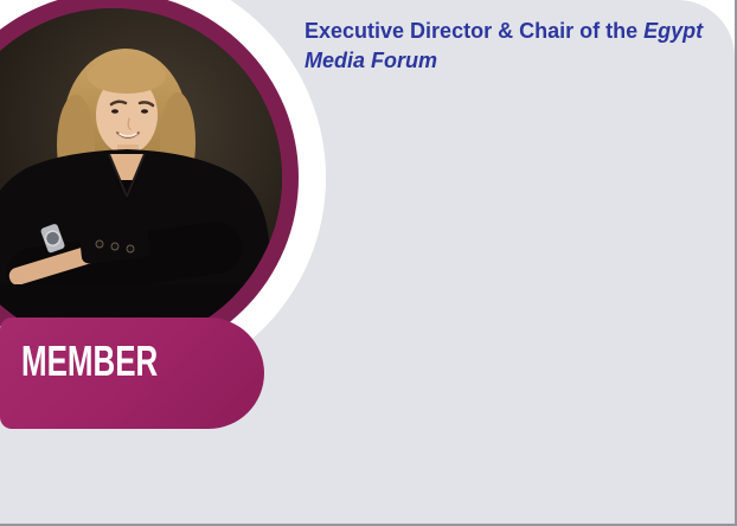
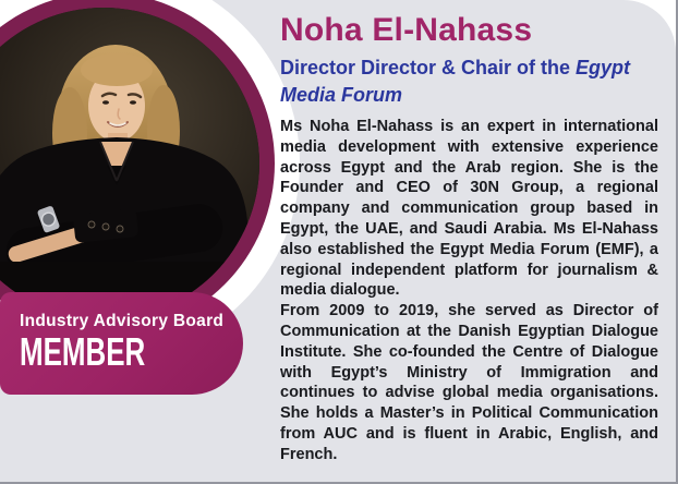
+ Industry Advisory Board
  MEMBER
+ Noha El-Nahass
- Executive Director & Chair of the Egypt Media Forum
+ Director Director & Chair of the Egypt Media Forum
+ Ms Noha El-Nahass is an expert in international media development with extensive experience across Egypt and the Arab region. She is the Founder and CEO of 30N Group, a regional company and communication group based in Egypt, the UAE, and Saudi Arabia. Ms El-Nahass also established the Egypt Media Forum (EMF), a regional independent platform for journalism & media dialogue.
+ From 2009 to 2019, she served as Director of Communication at the Danish Egyptian Dialogue Institute. She co-founded the Centre of Dialogue with Egypt’s Ministry of Immigration and continues to advise global media organisations. She holds a Master’s in Political Communication from AUC and is fluent in Arabic, English, and French.
